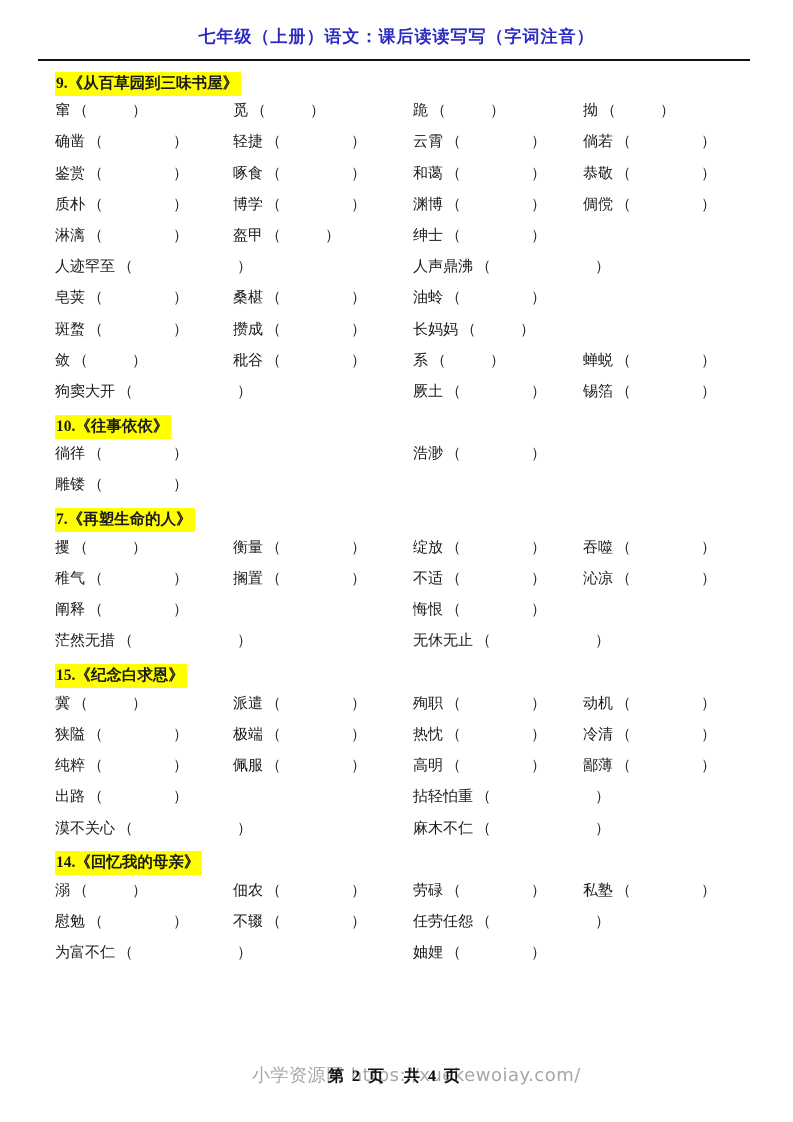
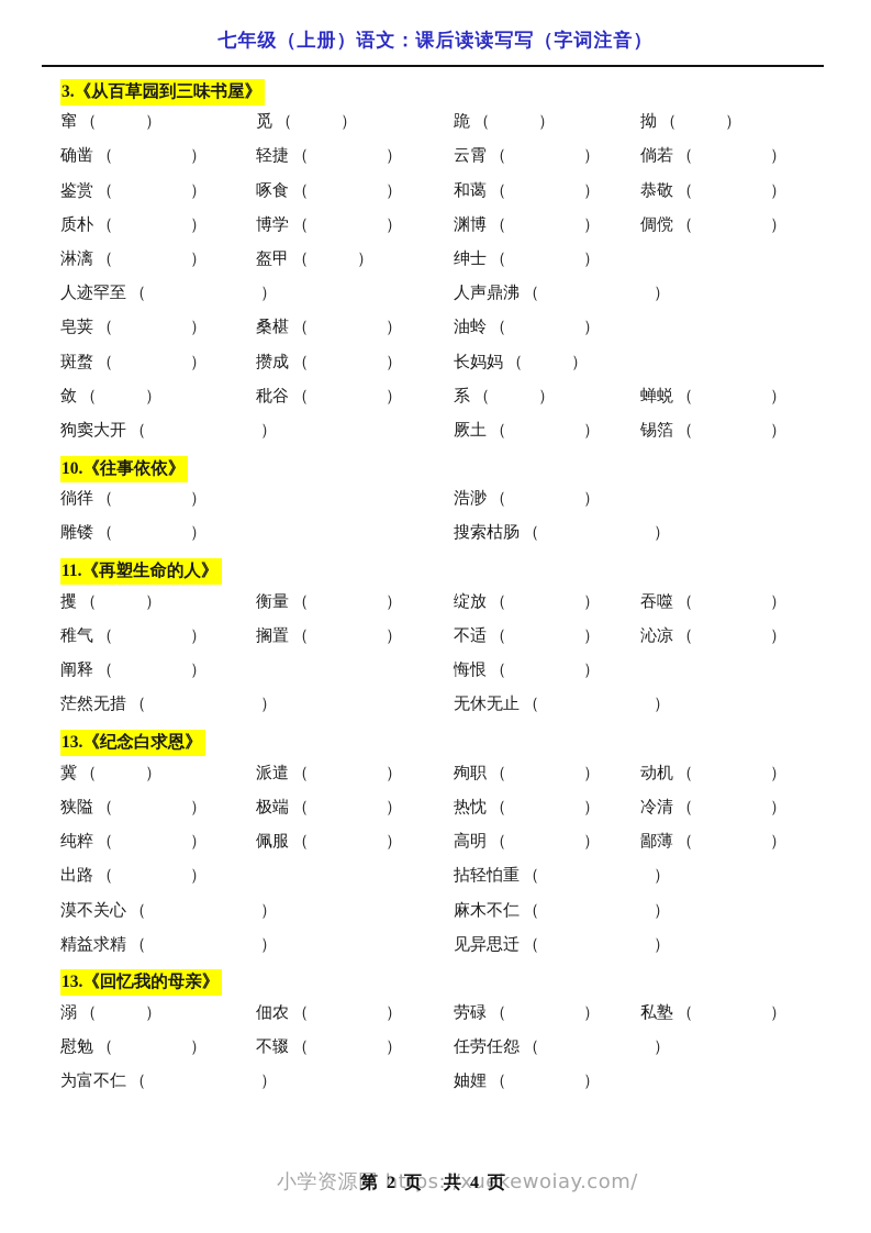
  七年级（上册）语文：课后读读写写（字词注音）
- 9.《从百草园到三味书屋》
+ 3.《从百草园到三味书屋》
  窜 （ ）
  觅 （ ）
  跪 （ ）
  拗 （ ）
  确凿 （ ）
  轻捷 （ ）
  云霄 （ ）
  倘若 （ ）
  鉴赏 （ ）
  啄食 （ ）
  和蔼 （ ）
  恭敬 （ ）
  质朴 （ ）
  博学 （ ）
  渊博 （ ）
  倜傥 （ ）
  淋漓 （ ）
  盔甲 （ ）
  绅士 （ ）
  人迹罕至 （ ）
  人声鼎沸 （ ）
  皂荚 （ ）
  桑椹 （ ）
  油蛉 （ ）
  斑蝥 （ ）
  攒成 （ ）
  长妈妈 （ ）
  敛 （ ）
  秕谷 （ ）
  系 （ ）
  蝉蜕 （ ）
  狗窦大开 （ ）
  厥土 （ ）
  锡箔 （ ）
  10.《往事依依》
  徜徉 （ ）
  浩渺 （ ）
  雕镂 （ ）
+ 搜索枯肠 （ ）
- 7.《再塑生命的人》
+ 11.《再塑生命的人》
  攫 （ ）
  衡量 （ ）
  绽放 （ ）
  吞噬 （ ）
  稚气 （ ）
  搁置 （ ）
  不适 （ ）
  沁凉 （ ）
  阐释 （ ）
  悔恨 （ ）
  茫然无措 （ ）
  无休无止 （ ）
- 15.《纪念白求恩》
+ 13.《纪念白求恩》
  冀 （ ）
  派遣 （ ）
  殉职 （ ）
  动机 （ ）
  狭隘 （ ）
  极端 （ ）
  热忱 （ ）
  冷清 （ ）
  纯粹 （ ）
  佩服 （ ）
  高明 （ ）
  鄙薄 （ ）
  出路 （ ）
  拈轻怕重 （ ）
  漠不关心 （ ）
  麻木不仁 （ ）
+ 精益求精 （ ）
+ 见异思迁 （ ）
- 14.《回忆我的母亲》
+ 13.《回忆我的母亲》
  溺 （ ）
  佃农 （ ）
  劳碌 （ ）
  私塾 （ ）
  慰勉 （ ）
  不辍 （ ）
  任劳任怨 （ ）
  为富不仁 （ ）
  妯娌 （ ）
  小学资源网 https://xuekewoiay.com/
  第 2 页 共 4 页
